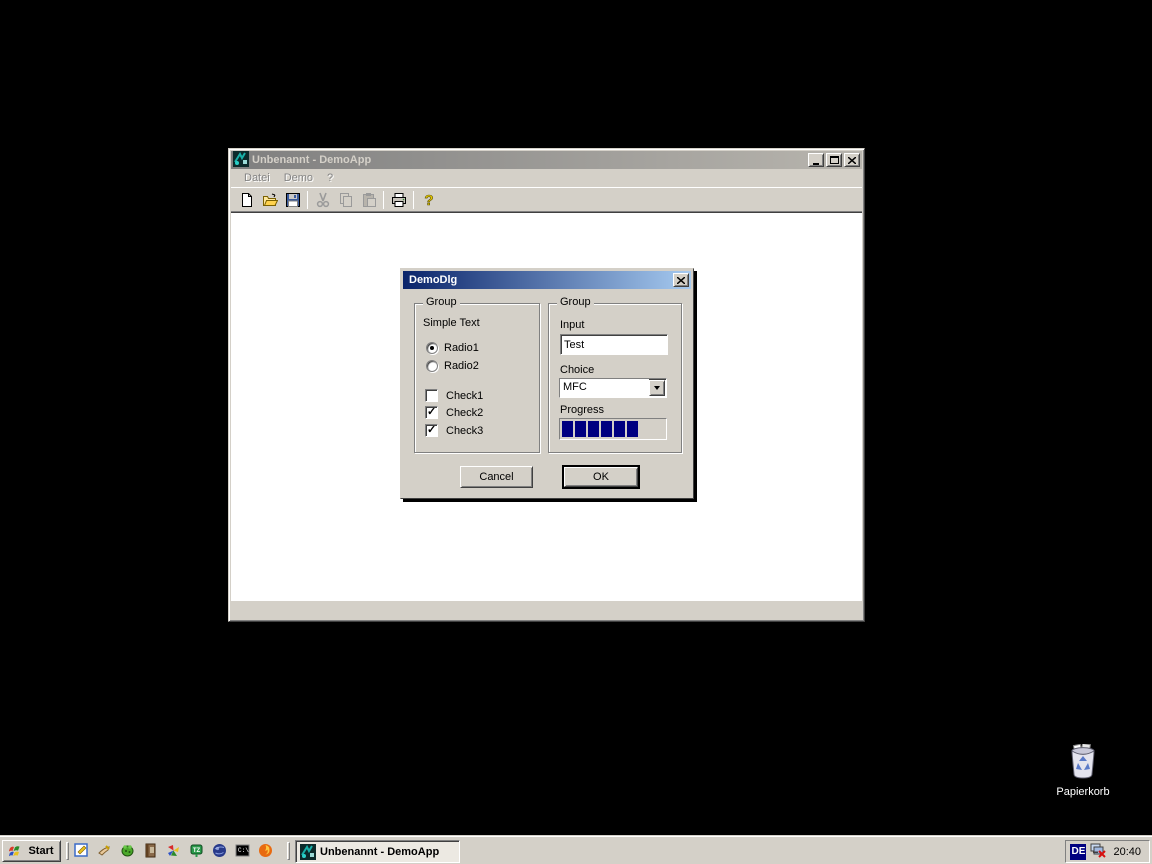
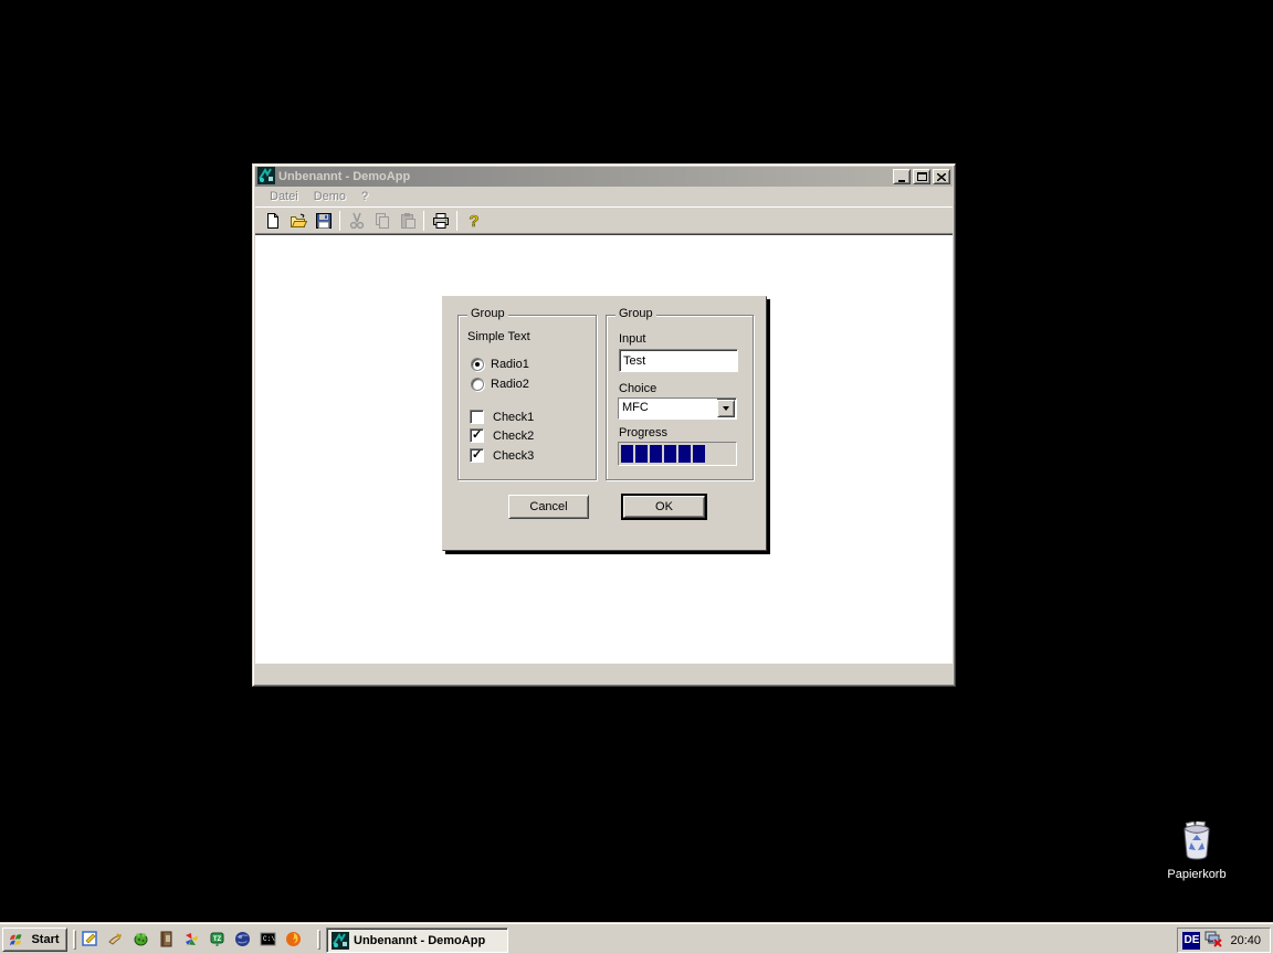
  Unbenannt - DemoApp
  Datei
  Demo
  ?
  ?
- DemoDlg
  Group
  Simple Text
  Radio1
  Radio2
  Check1
  Check2
  Check3
  Group
  Input
  Test
  Choice
  MFC
  Progress
  Cancel
  OK
  Papierkorb
  Start
  Unbenannt - DemoApp
  DE
  20:40
